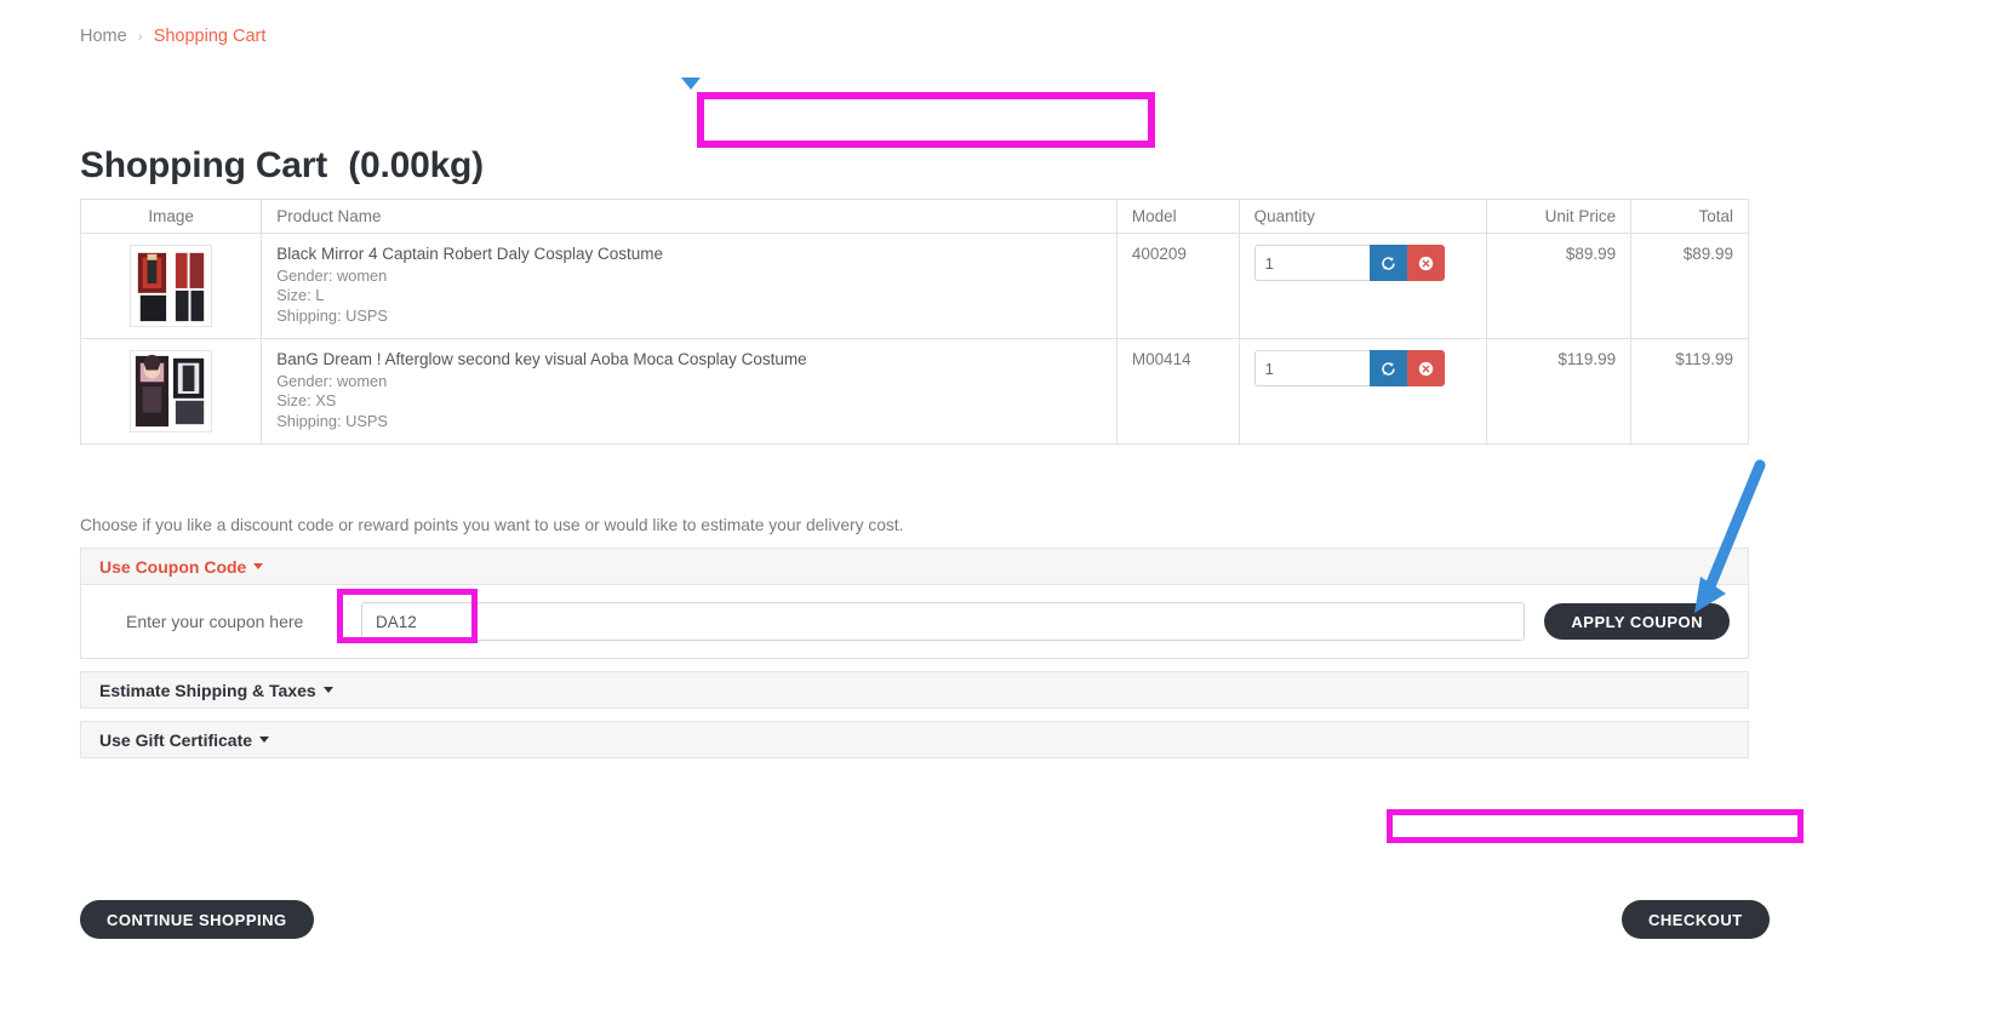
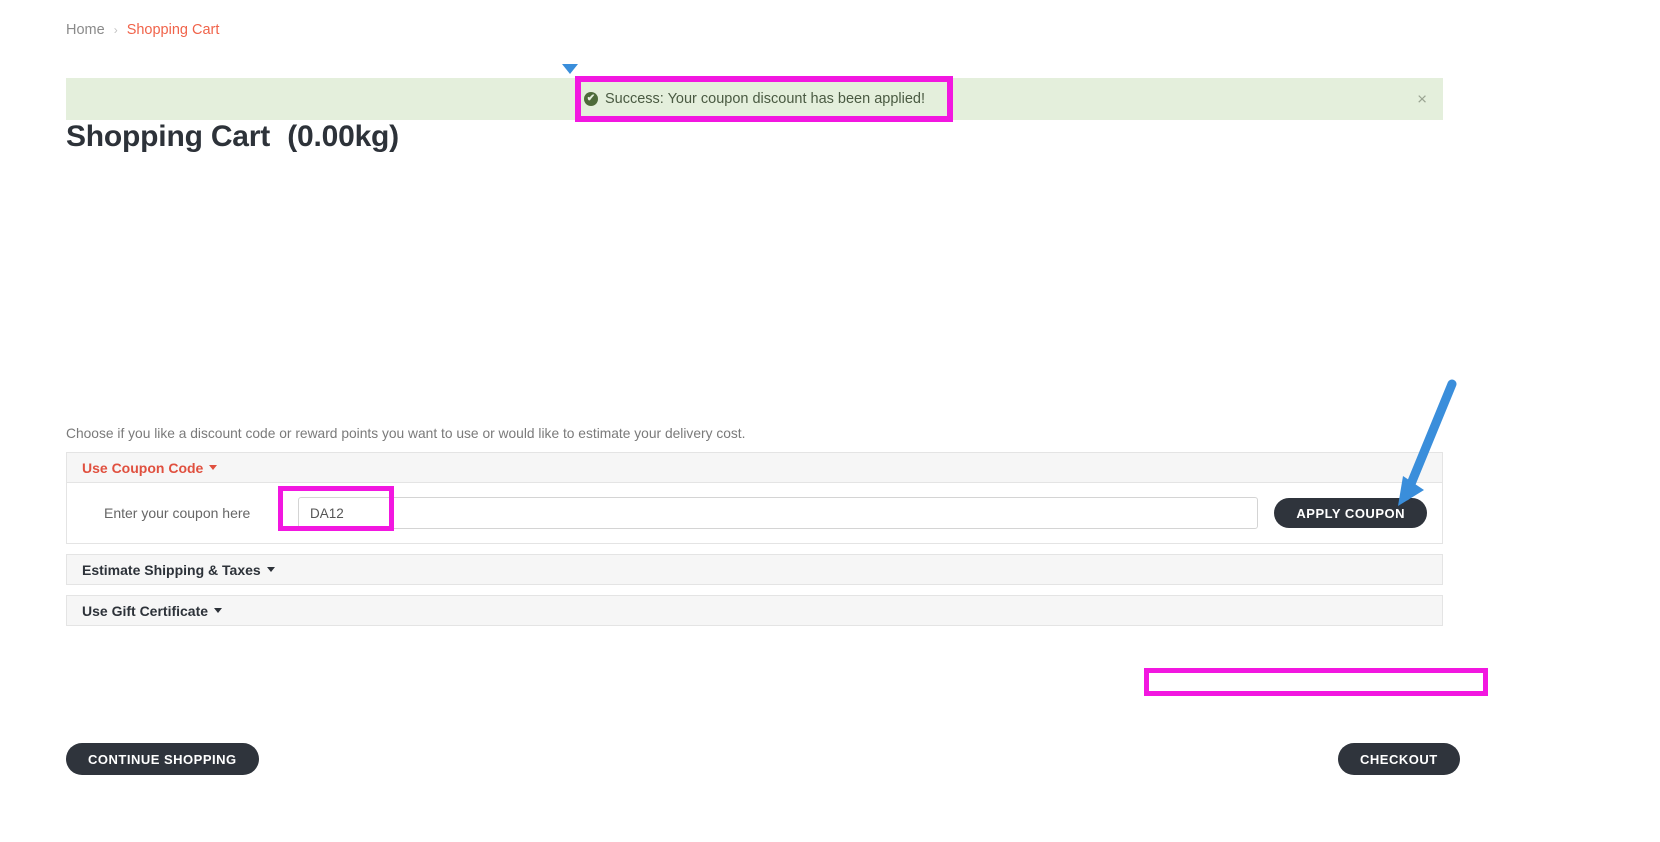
  Home
  ›
  Shopping Cart
+ ✔
+ Success: Your coupon discount has been applied!
+ ×
  Shopping Cart (0.00kg)
- Image	Product Name	Model	Quantity	Unit Price	Total
- 	Black Mirror 4 Captain Robert Daly Cosplay Costume Gender: women Size: L Shipping: USPS	400209	1	$89.99	$89.99
- 	BanG Dream ! Afterglow second key visual Aoba Moca Cosplay Costume Gender: women Size: XS Shipping: USPS	M00414	1	$119.99	$119.99
  Choose if you like a discount code or reward points you want to use or would like to estimate your delivery cost.
  Use Coupon Code
  Enter your coupon here
  DA12
  APPLY COUPON
  Estimate Shipping & Taxes
  Use Gift Certificate
  CONTINUE SHOPPING
  CHECKOUT
